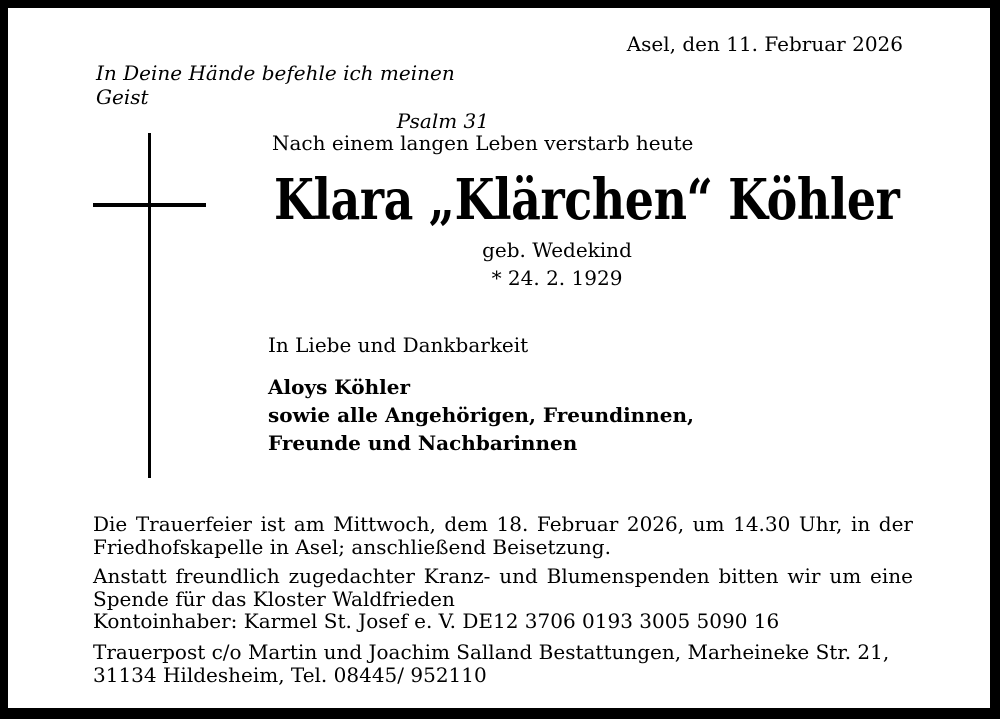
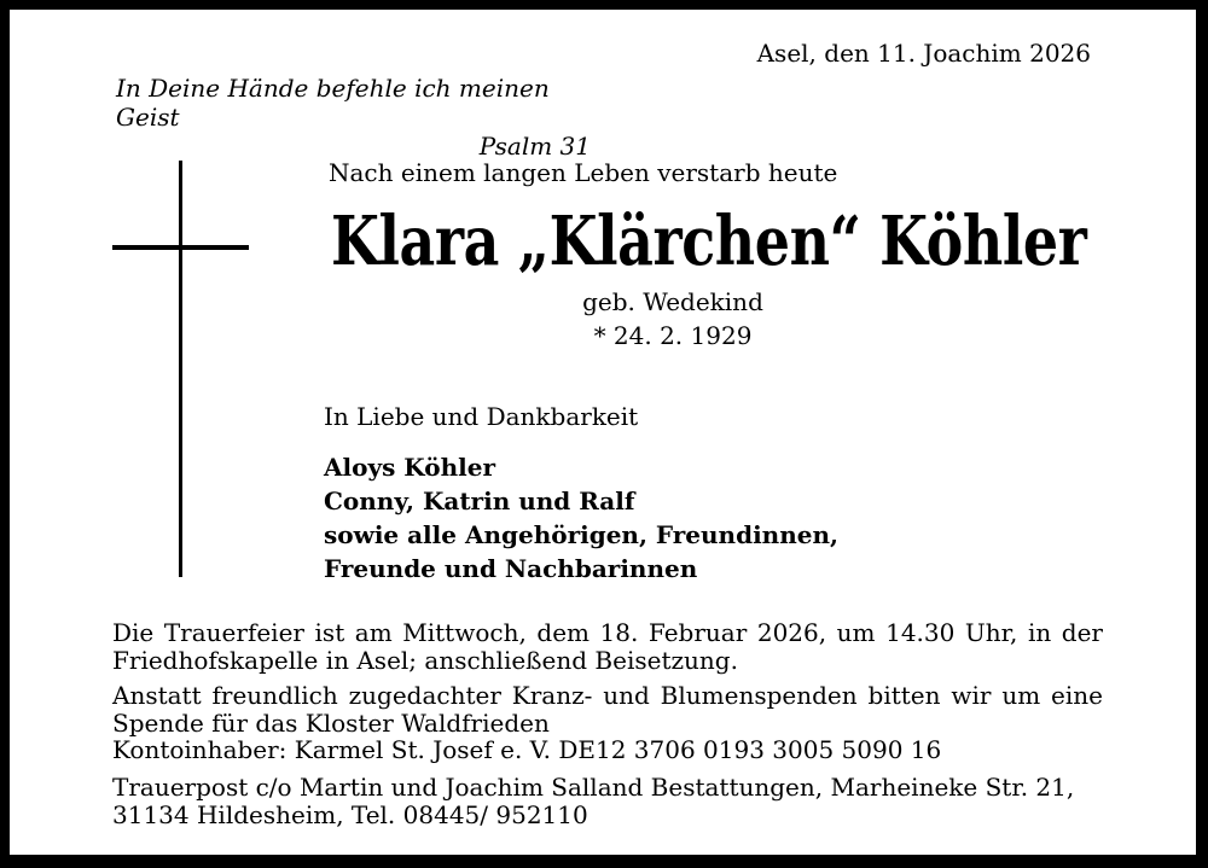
- Asel, den 11. Februar 2026
+ Asel, den 11. Joachim 2026
  In Deine Hände befehle ich meinen Geist
  Psalm 31
  Nach einem langen Leben verstarb heute
  Klara „Klärchen“ Köhler
  geb. Wedekind
  * 24. 2. 1929
  In Liebe und Dankbarkeit
  Aloys Köhler
+ Conny, Katrin und Ralf
  sowie alle Angehörigen, Freundinnen,
  Freunde und Nachbarinnen
  Die Trauerfeier ist am Mittwoch, dem 18. Februar 2026, um 14.30 Uhr, in der
  Friedhofskapelle in Asel; anschließend Beisetzung.
  Anstatt freundlich zugedachter Kranz- und Blumenspenden bitten wir um eine
  Spende für das Kloster Waldfrieden
  Kontoinhaber: Karmel St. Josef e. V. DE12 3706 0193 3005 5090 16
  Trauerpost c/o Martin und Joachim Salland Bestattungen, Marheineke Str. 21,
  31134 Hildesheim, Tel. 08445/ 952110
